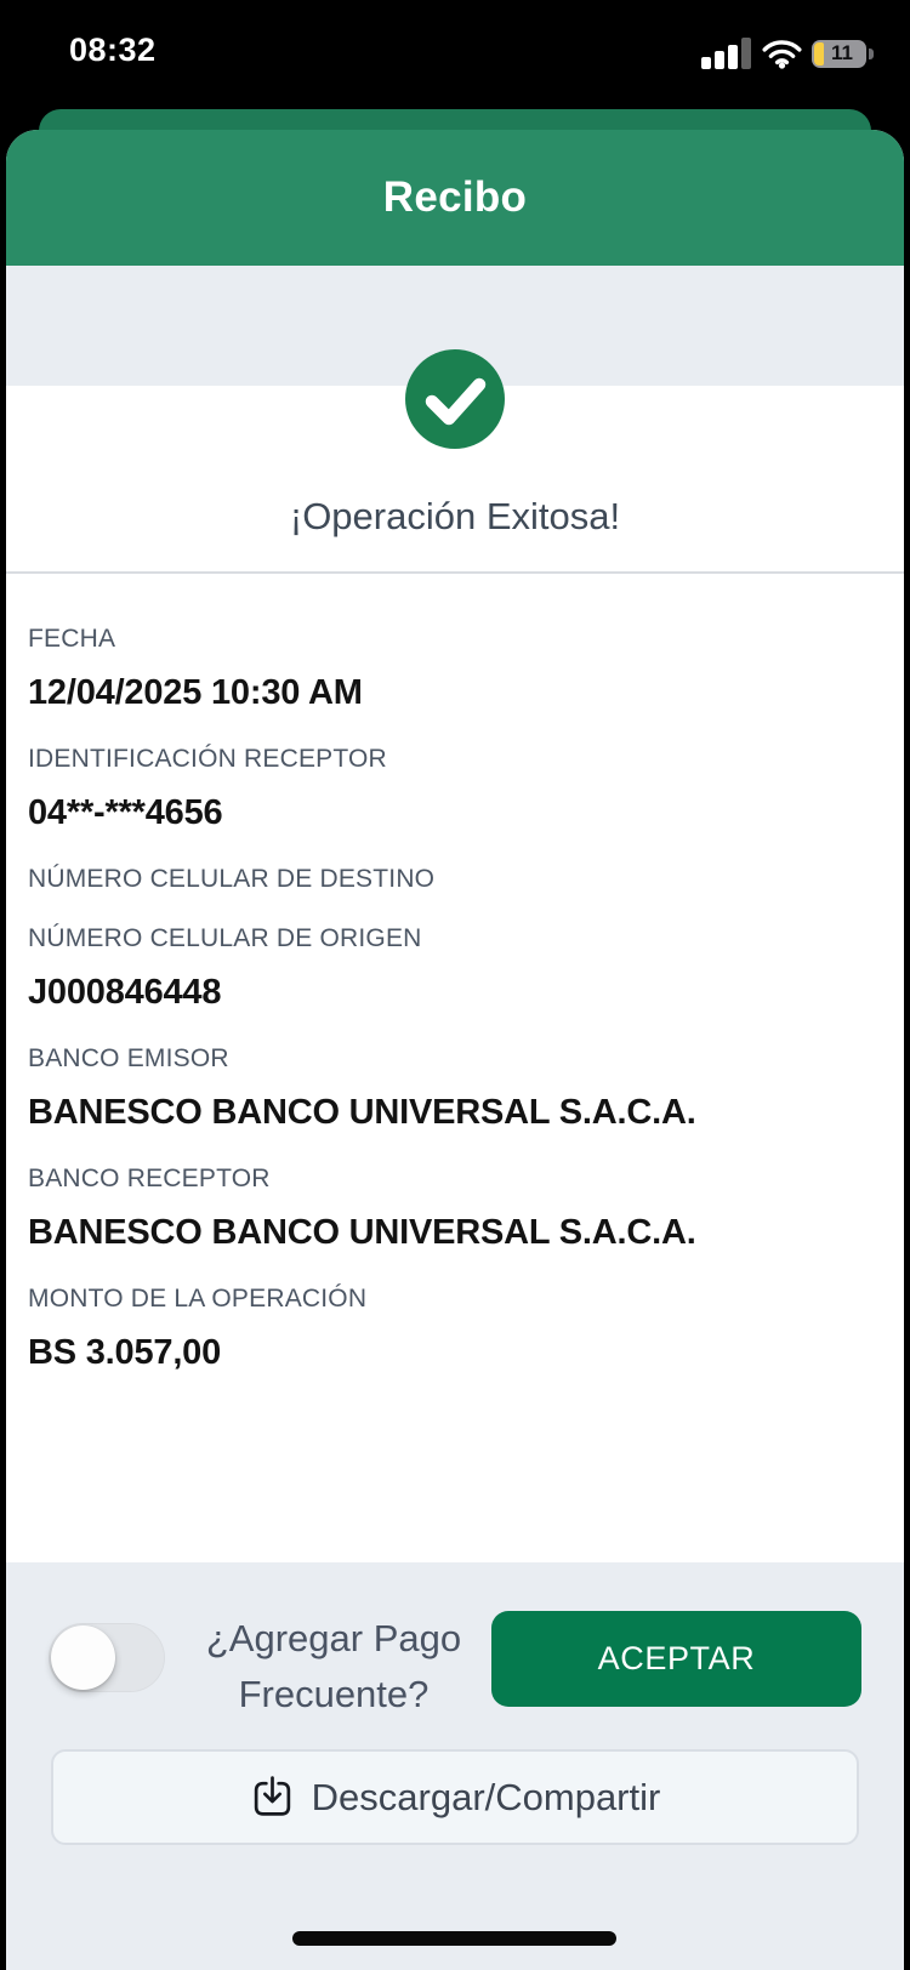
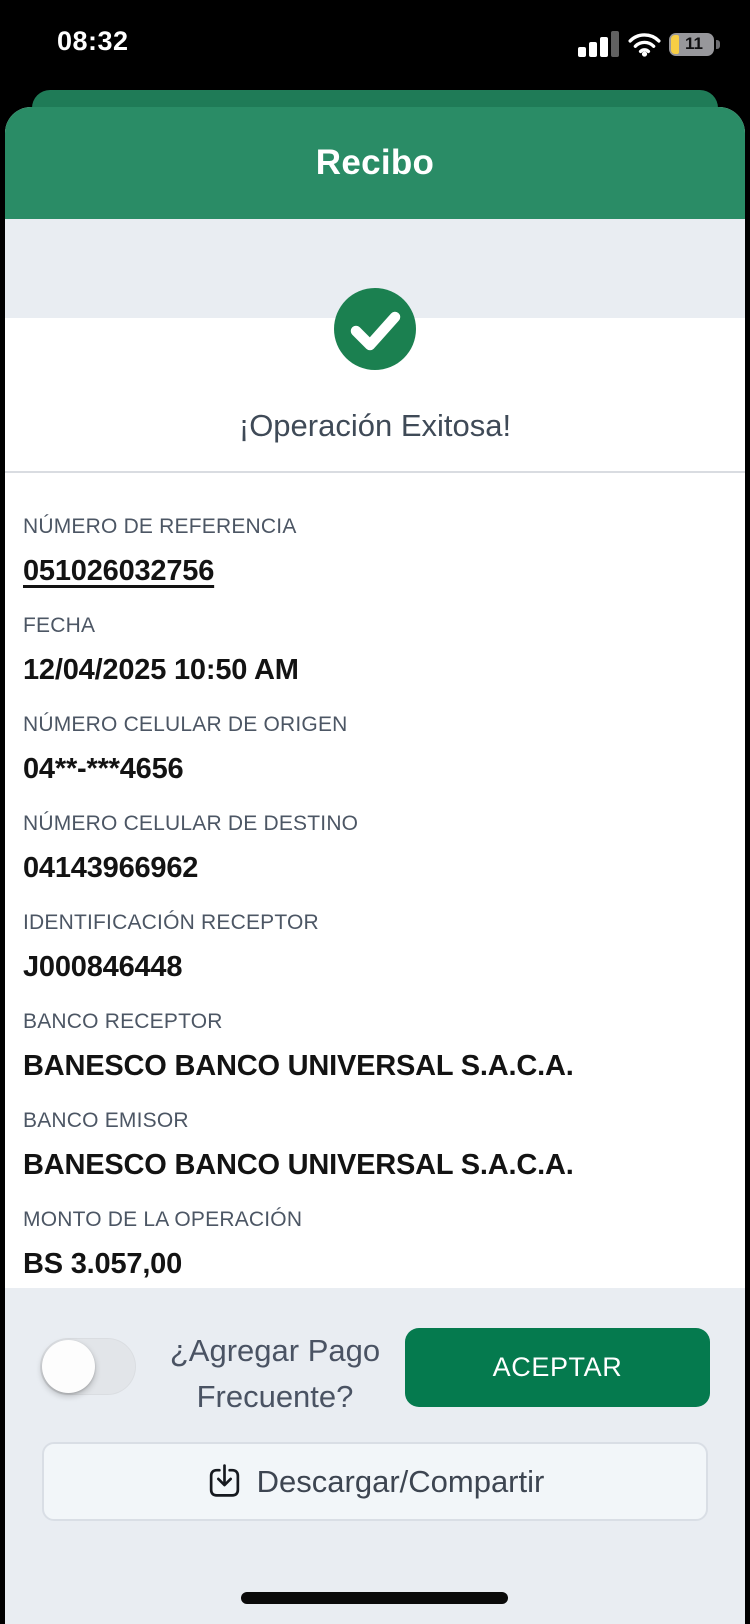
  08:32
  11
  Recibo
  ¡Operación Exitosa!
+ NÚMERO DE REFERENCIA
+ 051026032756
  FECHA
- 12/04/2025 10:30 AM
+ 12/04/2025 10:50 AM
- IDENTIFICACIÓN RECEPTOR
+ NÚMERO CELULAR DE ORIGEN
  04**-***4656
  NÚMERO CELULAR DE DESTINO
+ 04143966962
- NÚMERO CELULAR DE ORIGEN
+ IDENTIFICACIÓN RECEPTOR
  J000846448
- BANCO EMISOR
+ BANCO RECEPTOR
  BANESCO BANCO UNIVERSAL S.A.C.A.
- BANCO RECEPTOR
+ BANCO EMISOR
  BANESCO BANCO UNIVERSAL S.A.C.A.
  MONTO DE LA OPERACIÓN
  BS 3.057,00
  ¿Agregar Pago Frecuente?
  ACEPTAR
  Descargar/Compartir
